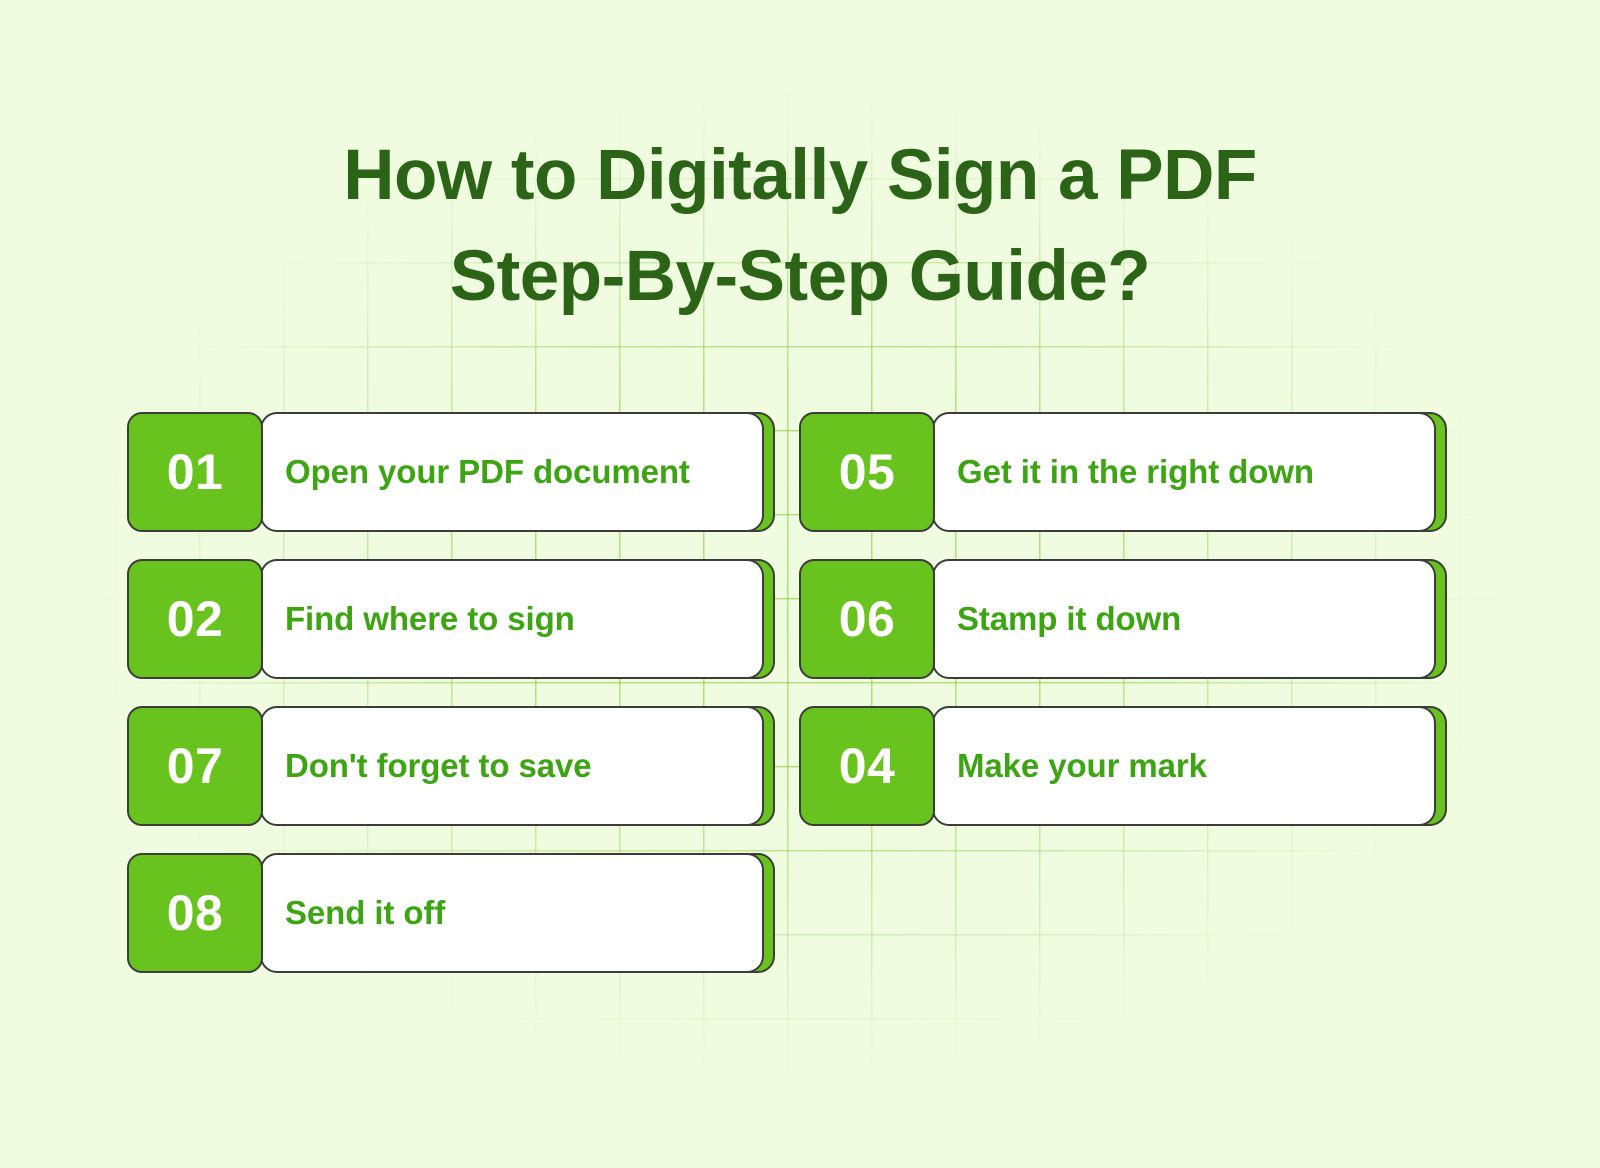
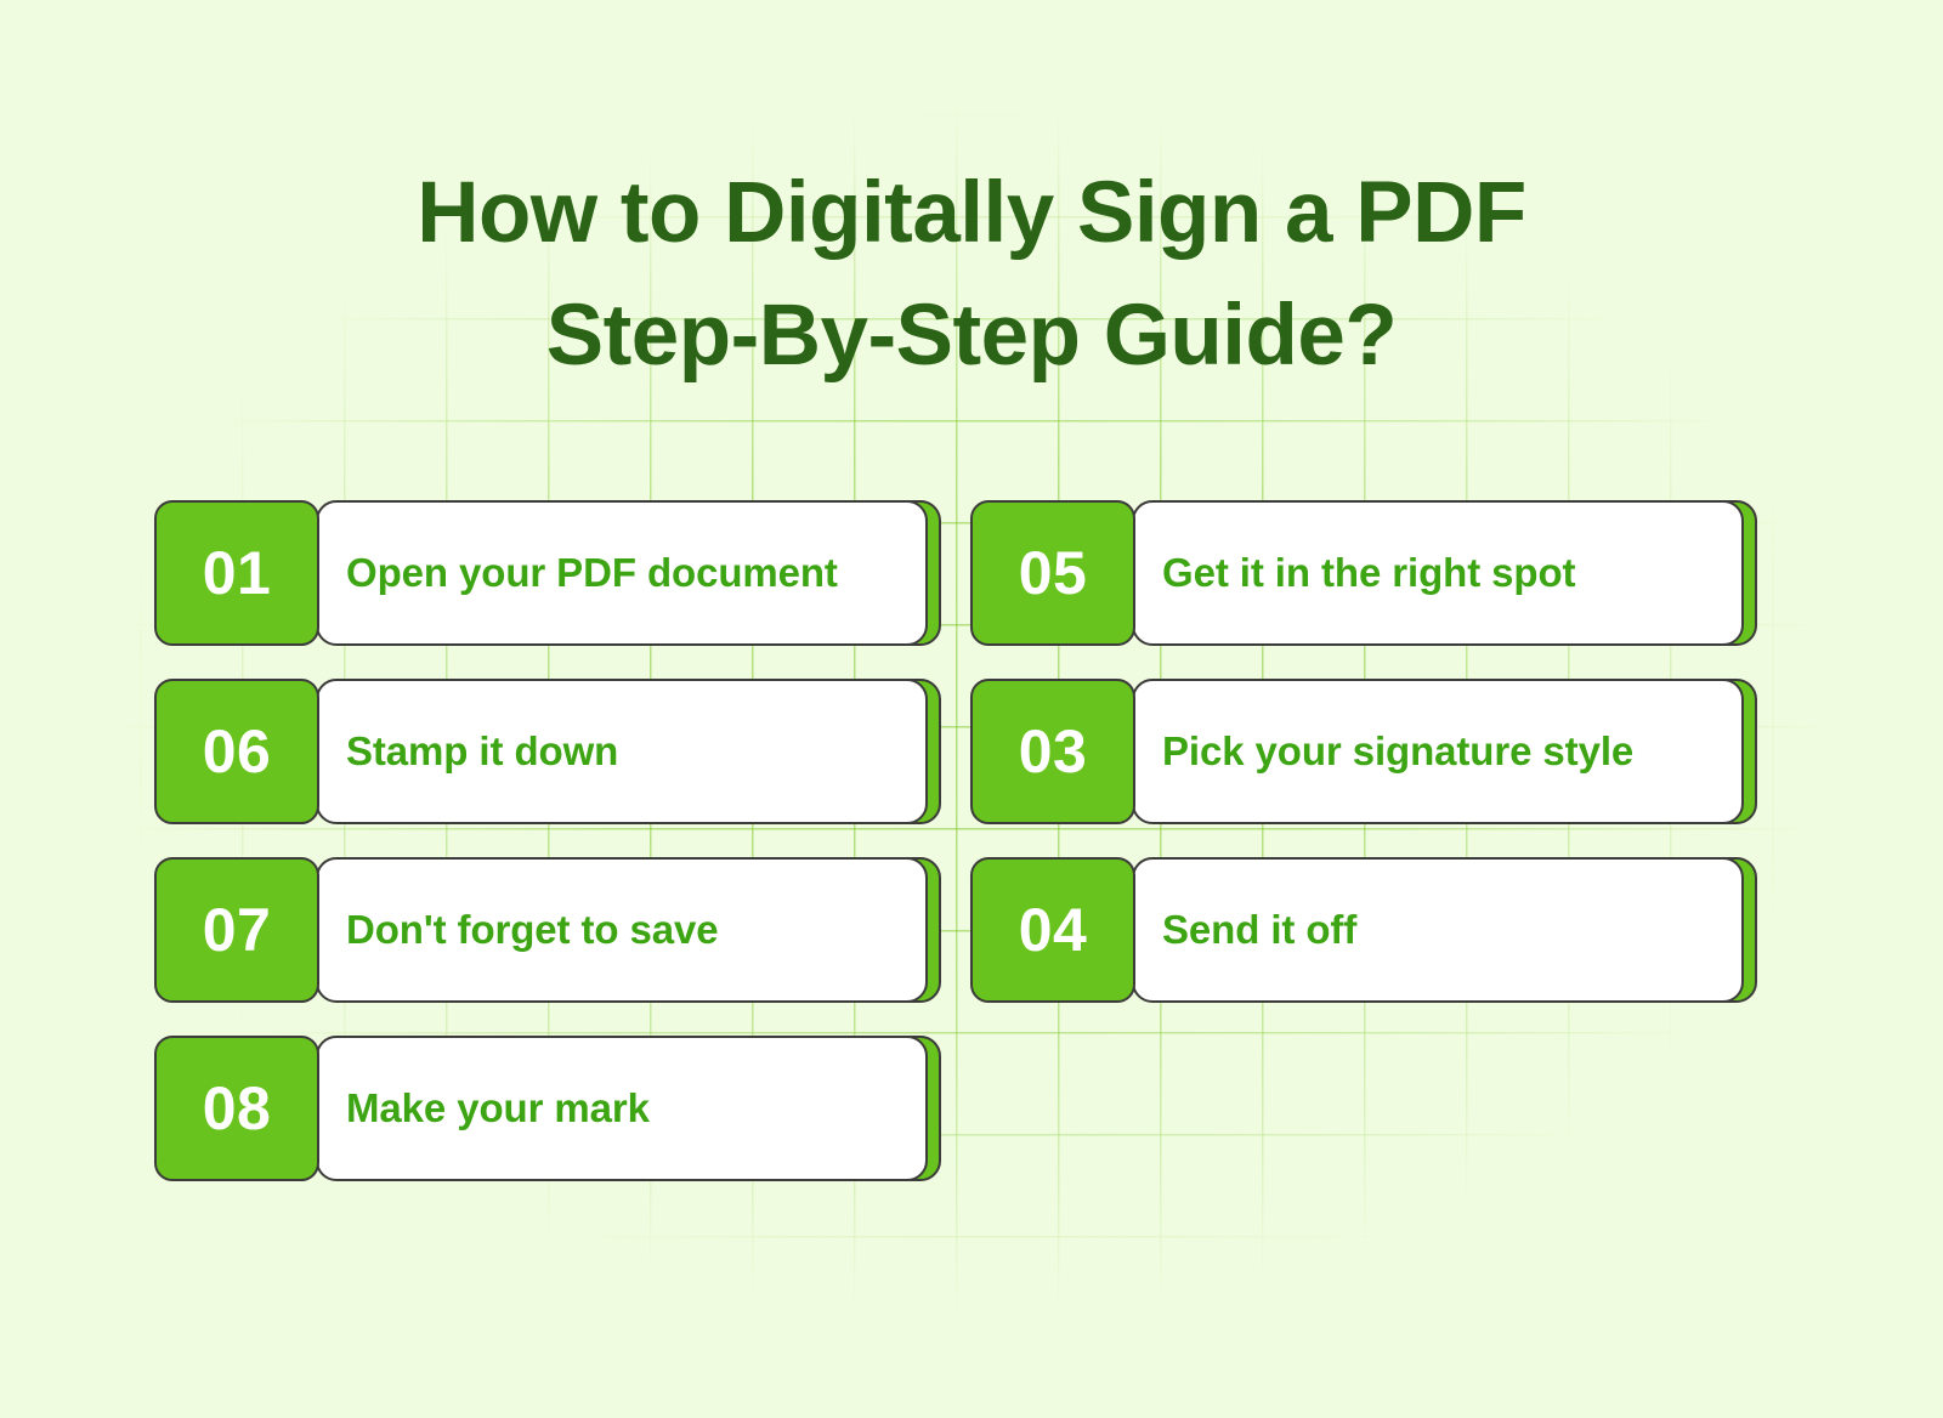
  How to Digitally Sign a PDF
  Step-By-Step Guide?
  01
  Open your PDF document
  05
- Get it in the right down
+ Get it in the right spot
- 02
- Find where to sign
  06
  Stamp it down
+ 03
+ Pick your signature style
  07
  Don't forget to save
  04
- Make your mark
+ Send it off
  08
- Send it off
+ Make your mark
